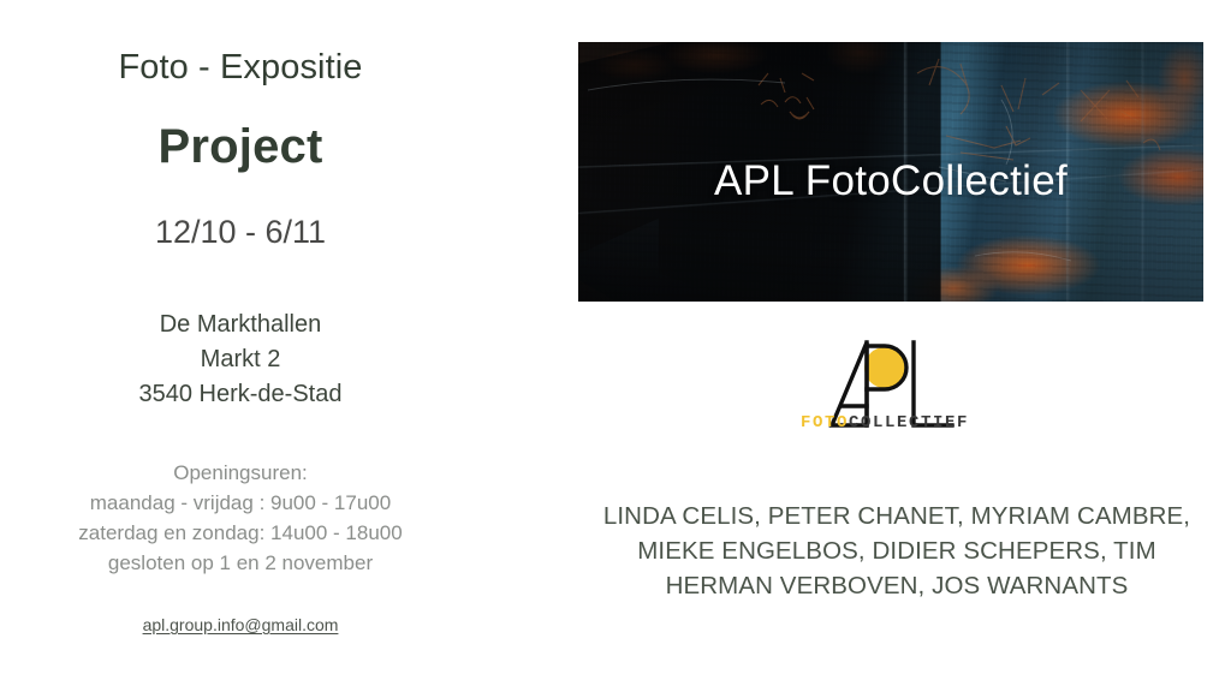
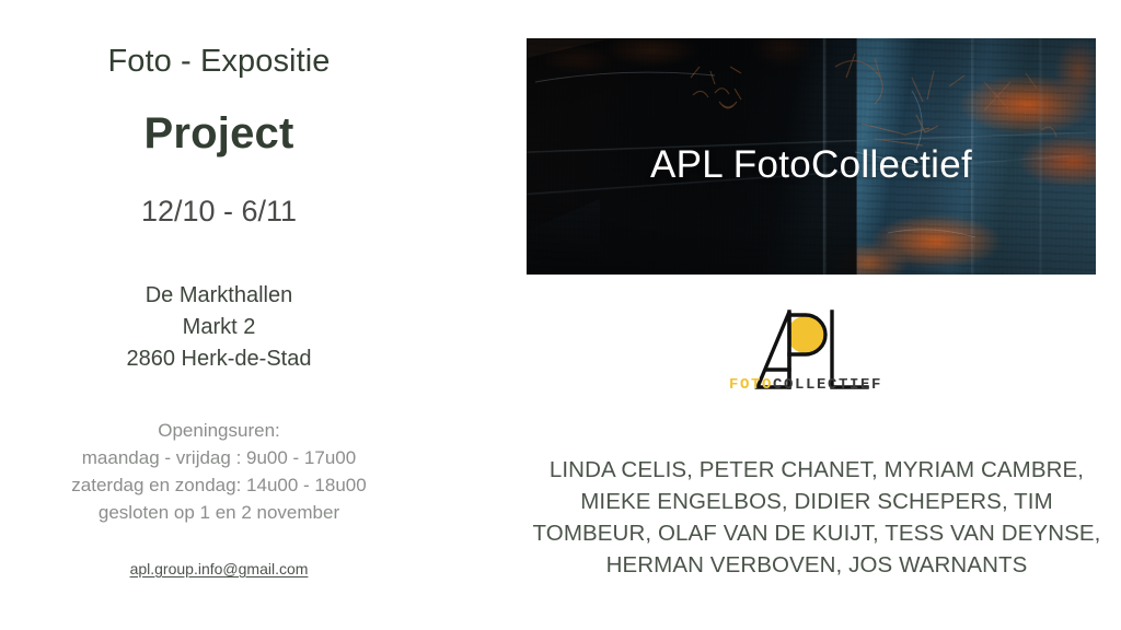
  Foto - Expositie
  Project
  12/10 - 6/11
  De Markthallen
  Markt 2
- 3540 Herk-de-Stad
+ 2860 Herk-de-Stad
  Openingsuren:
  maandag - vrijdag : 9u00 - 17u00
  zaterdag en zondag: 14u00 - 18u00
  gesloten op 1 en 2 november
  apl.group.info@gmail.com
  APL FotoCollectief
  FOTOCOLLECTIEF
  LINDA CELIS, PETER CHANET, MYRIAM CAMBRE,
  MIEKE ENGELBOS, DIDIER SCHEPERS, TIM
+ TOMBEUR, OLAF VAN DE KUIJT, TESS VAN DEYNSE,
  HERMAN VERBOVEN, JOS WARNANTS
